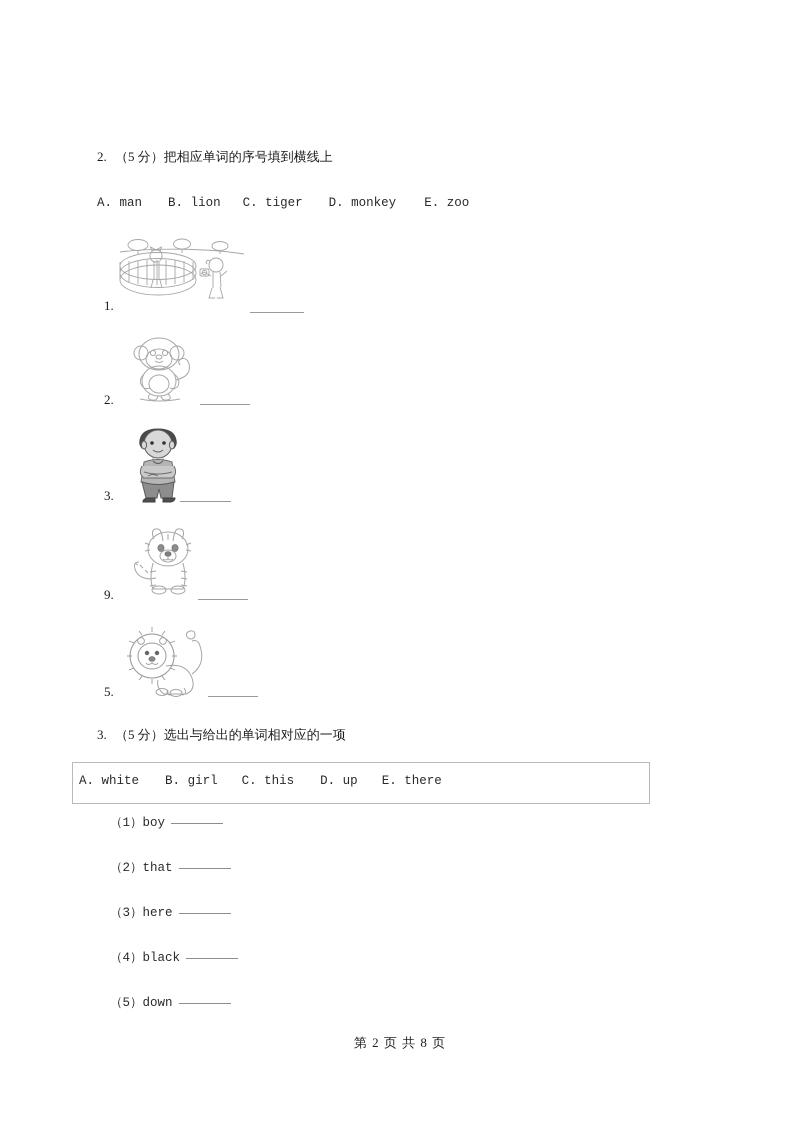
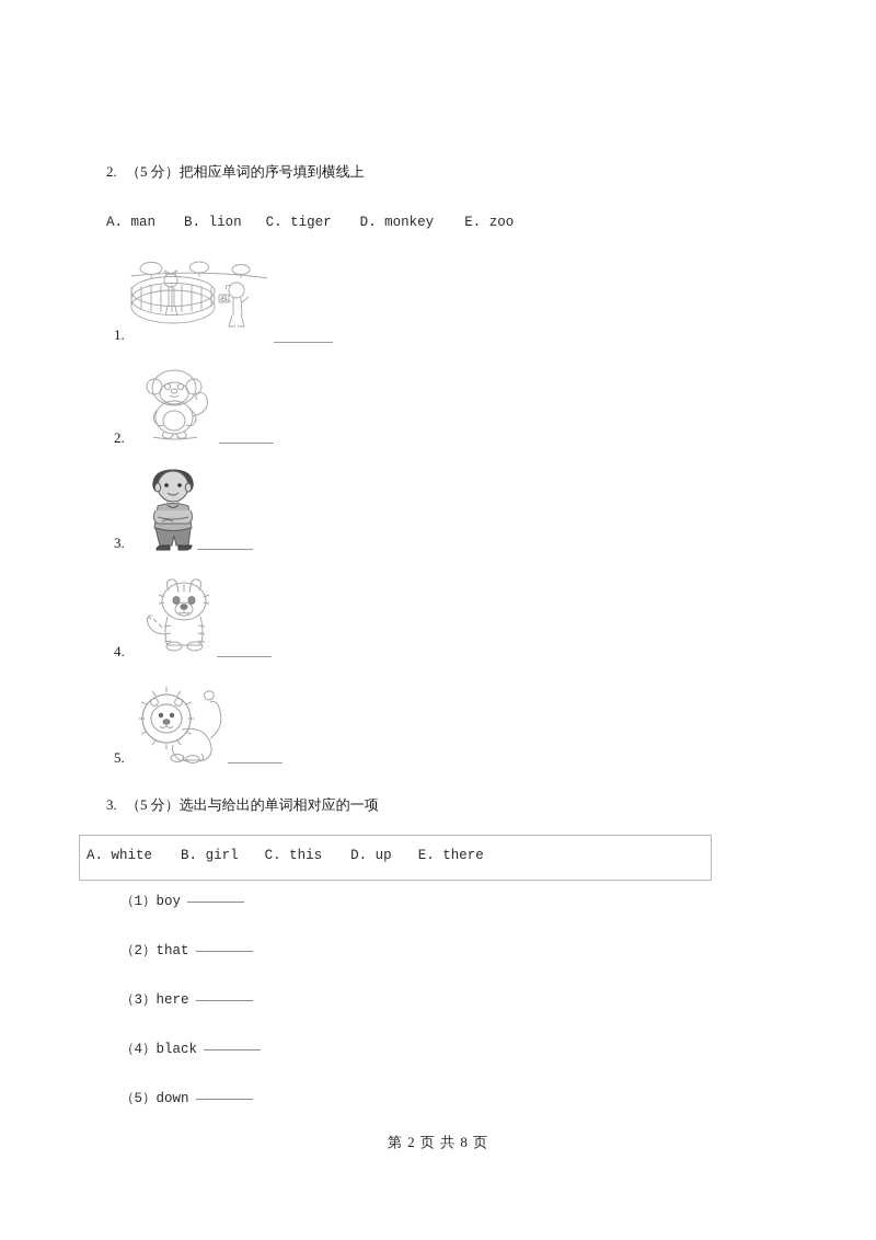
  2. （5 分）把相应单词的序号填到横线上
  A. man B. lion C. tiger D. monkey E. zoo
  1.
  2.
  3.
- 9.
+ 4.
  5.
  3. （5 分）选出与给出的单词相对应的一项
  A. white B. girl C. this D. up E. there
  （1）boy
  （2）that
  （3）here
  （4）black
  （5）down
  第 2 页 共 8 页
